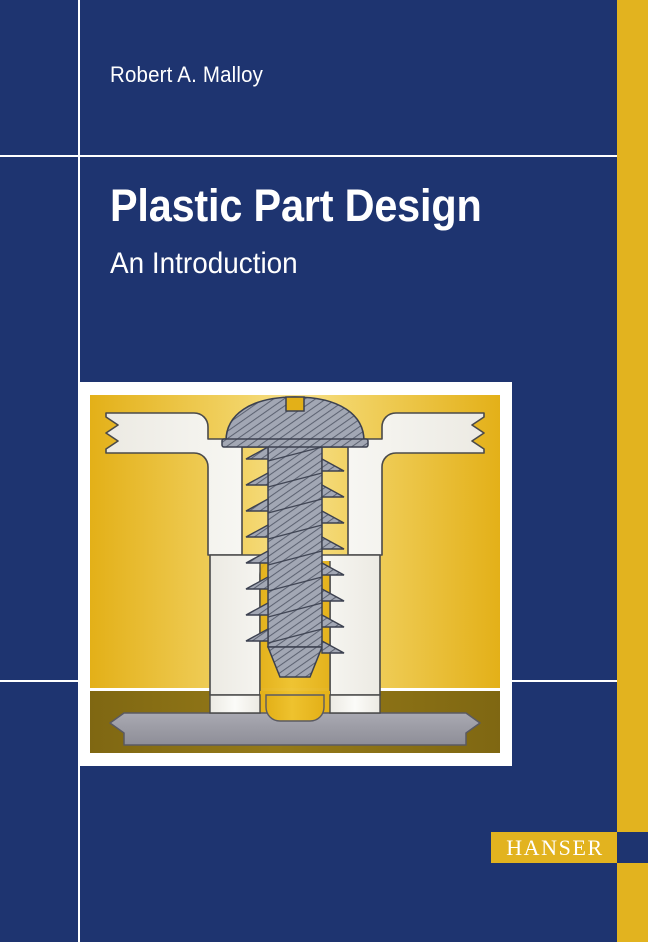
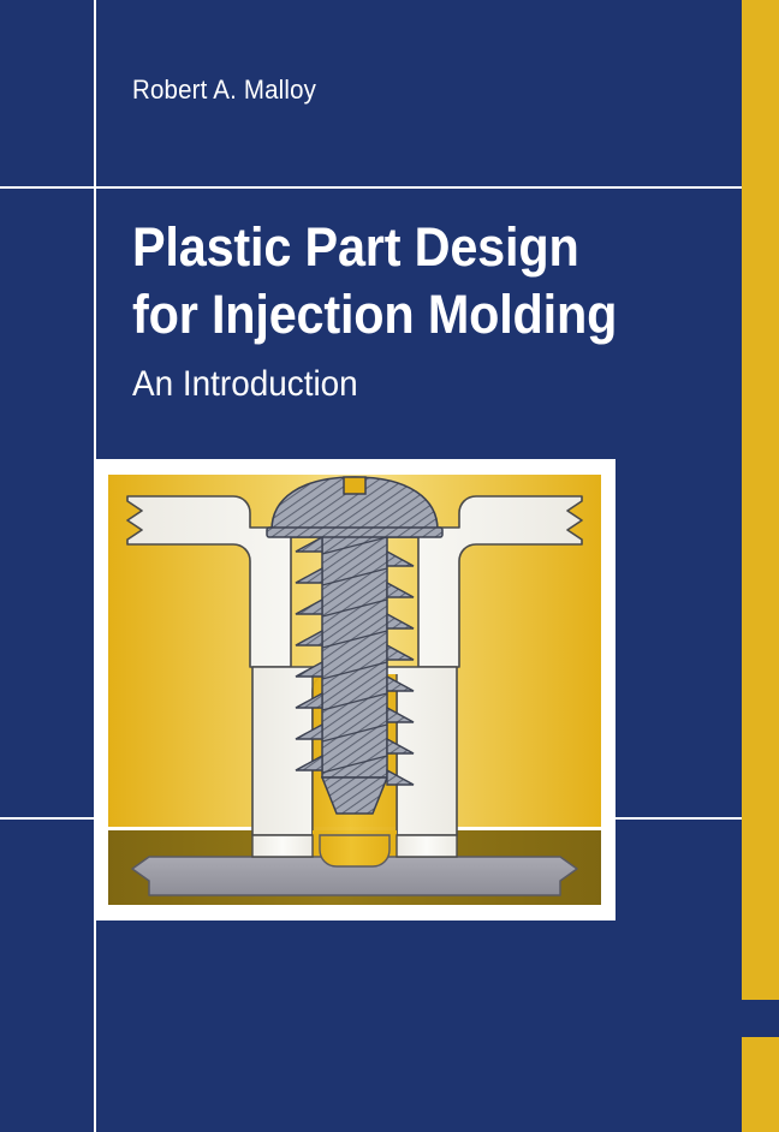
  Robert A. Malloy
  Plastic Part Design
+ for Injection Molding
  An Introduction
- HANSER
